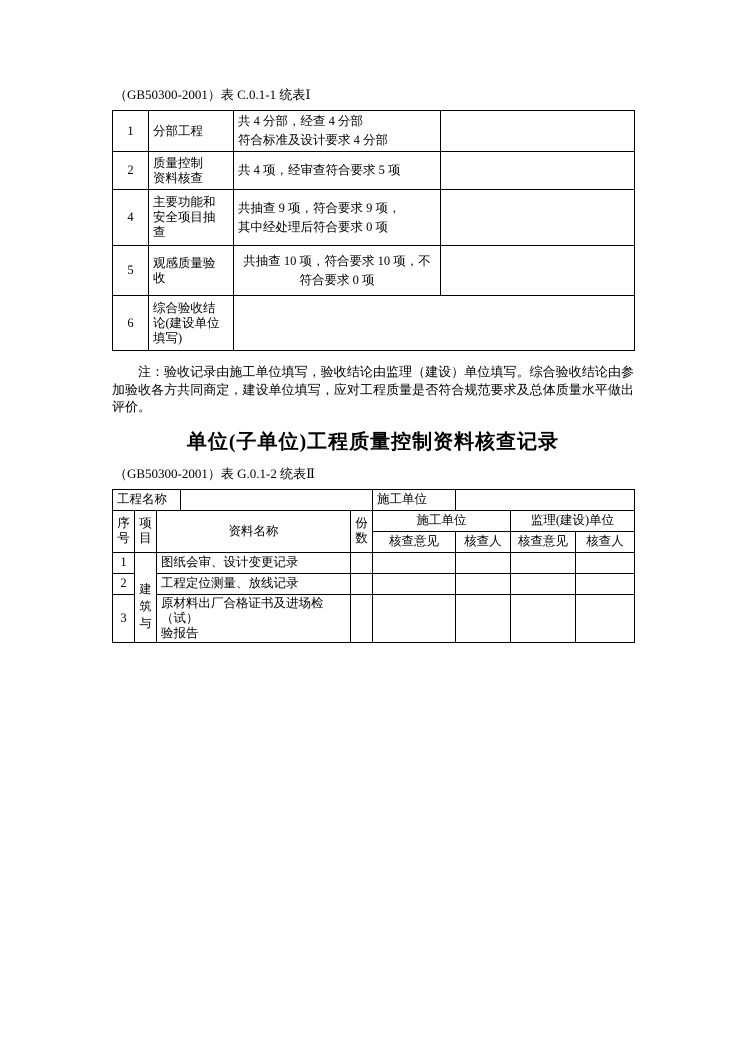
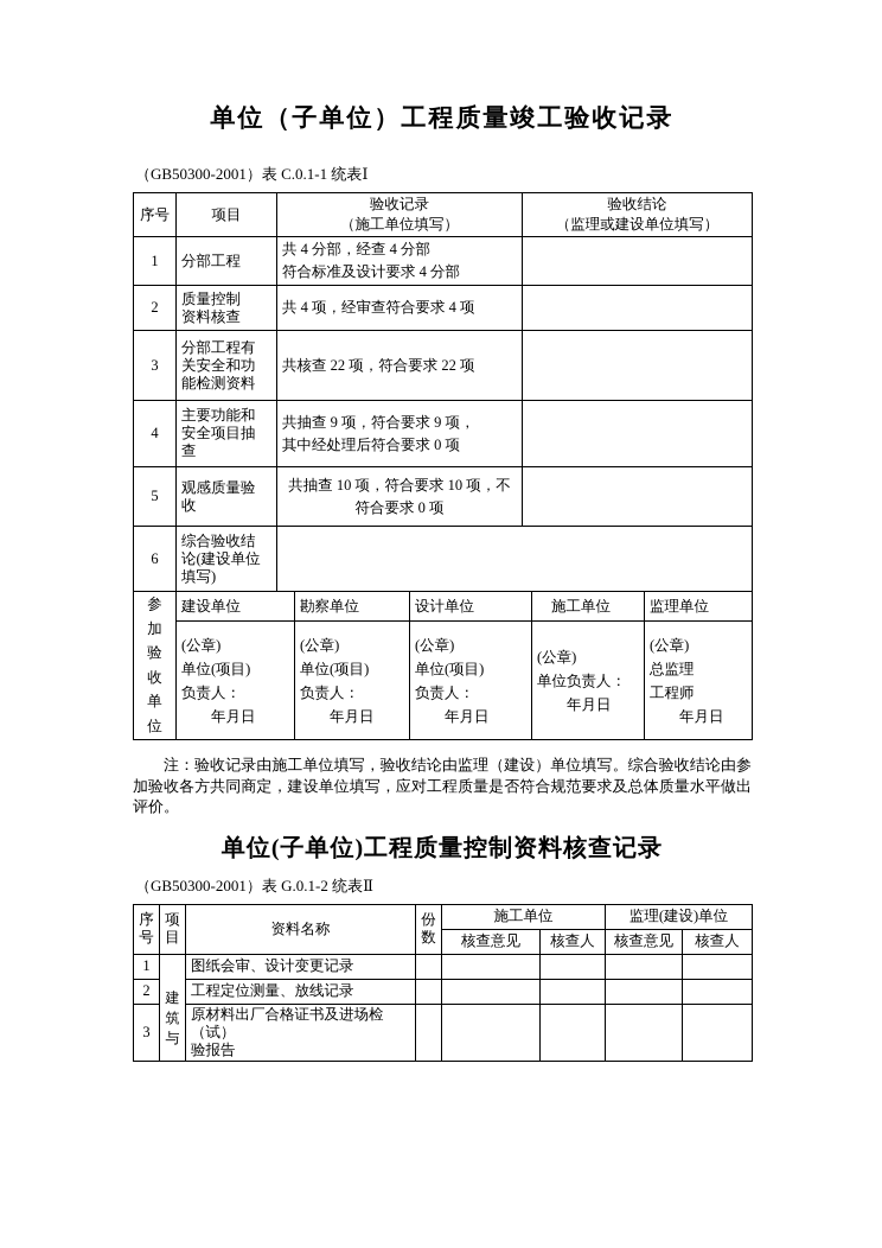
+ 单位（子单位）工程质量竣工验收记录
  （GB50300-2001）表 C.0.1-1 统表Ⅰ
+ 序号	项目	验收记录 （施工单位填写）	验收结论 （监理或建设单位填写）
  1	分部工程	共 4 分部，经查 4 分部 符合标准及设计要求 4 分部
- 2	质量控制 资料核查	共 4 项，经审查符合要求 5 项
+ 2	质量控制 资料核查	共 4 项，经审查符合要求 4 项
+ 3	分部工程有 关安全和功 能检测资料	共核查 22 项，符合要求 22 项
  4	主要功能和 安全项目抽 查	共抽查 9 项，符合要求 9 项， 其中经处理后符合要求 0 项
  5	观感质量验 收	共抽查 10 项，符合要求 10 项，不 符合要求 0 项
  6	综合验收结 论(建设单位 填写)
+ 参 加 验 收 单 位	建设单位	勘察单位	设计单位	施工单位	监理单位
+ (公章) 单位(项目) 负责人： 年月日	(公章) 单位(项目) 负责人： 年月日	(公章) 单位(项目) 负责人： 年月日	(公章) 单位负责人： 年月日	(公章) 总监理 工程师 年月日
  注：验收记录由施工单位填写，验收结论由监理（建设）单位填写。综合验收结论由参加验收各方共同商定，建设单位填写，应对工程质量是否符合规范要求及总体质量水平做出评价。
  单位(子单位)工程质量控制资料核查记录
  （GB50300-2001）表 G.0.1-2 统表Ⅱ
- 工程名称		施工单位
  序 号	项 目	资料名称	份 数	施工单位	监理(建设)单位
  核查意见	核查人	核查意见	核查人
  1	建 筑 与	图纸会审、设计变更记录
  2	工程定位测量、放线记录
  3	原材料出厂合格证书及进场检（试） 验报告
